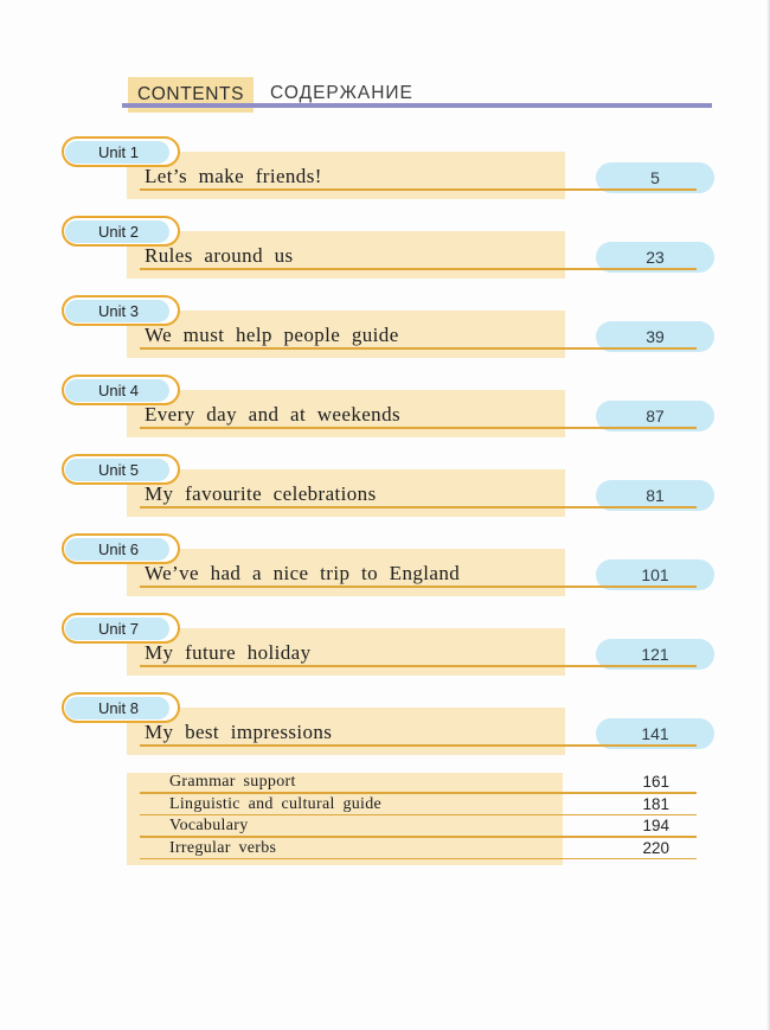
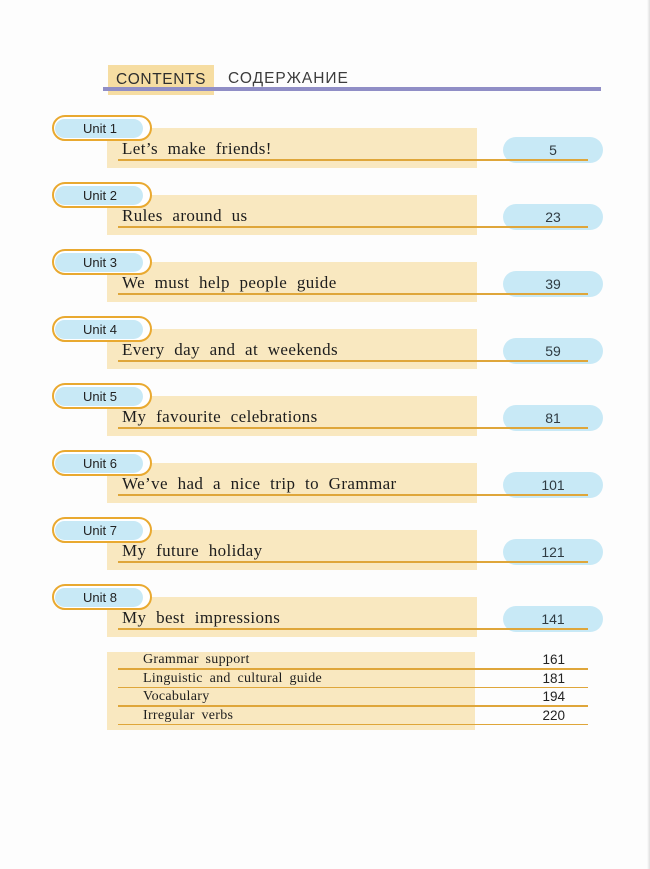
  CONTENTS
  СОДЕРЖАНИЕ
  Unit 1
  Let’s make friends!
  5
  Unit 2
  Rules around us
  23
  Unit 3
  We must help people guide
  39
  Unit 4
  Every day and at weekends
- 87
+ 59
  Unit 5
  My favourite celebrations
  81
  Unit 6
- We’ve had a nice trip to England
+ We’ve had a nice trip to Grammar
  101
  Unit 7
  My future holiday
  121
  Unit 8
  My best impressions
  141
  Grammar support
  161
  Linguistic and cultural guide
  181
  Vocabulary
  194
  Irregular verbs
  220
